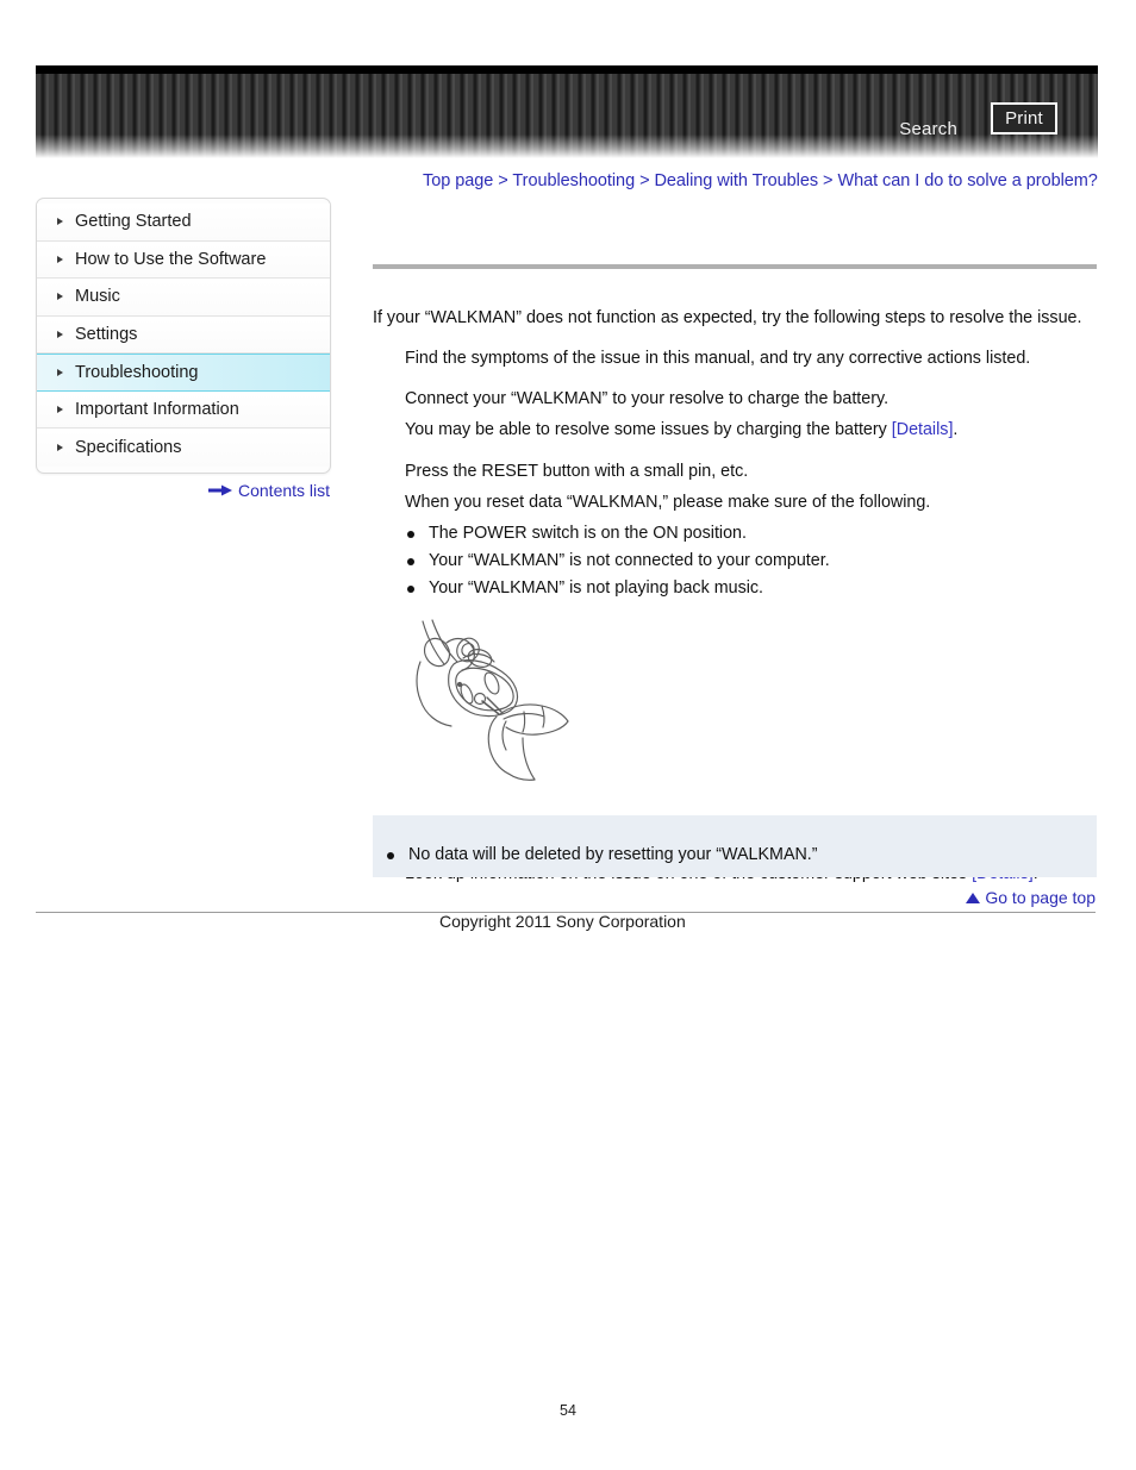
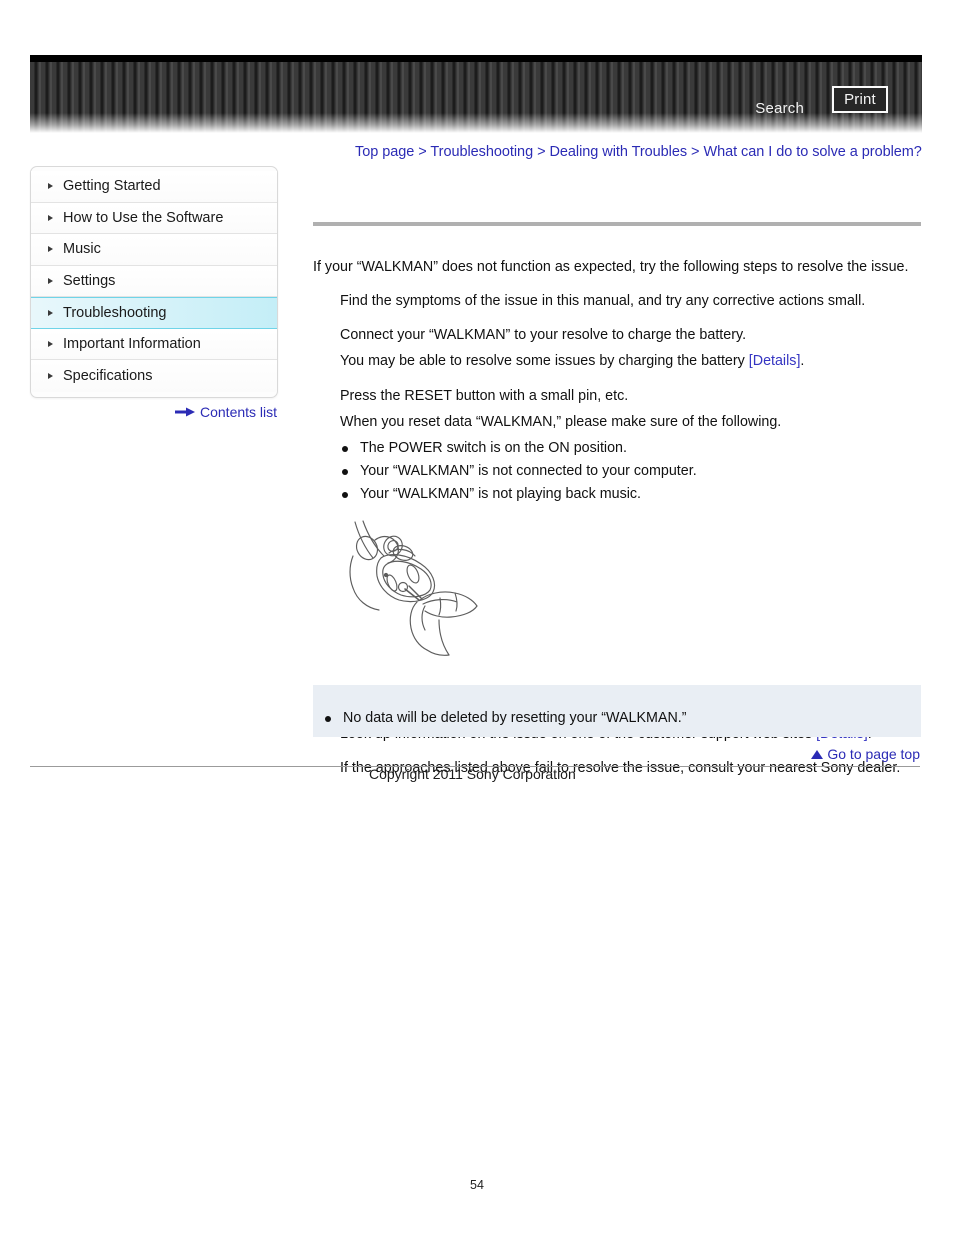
  Search
  Print
  Top page > Troubleshooting > Dealing with Troubles > What can I do to solve a problem?
  Getting Started
  How to Use the Software
  Music
  Settings
  Troubleshooting
  Important Information
  Specifications
  Contents list
  If your “WALKMAN” does not function as expected, try the following steps to resolve the issue.
- Find the symptoms of the issue in this manual, and try any corrective actions listed.
+ Find the symptoms of the issue in this manual, and try any corrective actions small.
  Connect your “WALKMAN” to your resolve to charge the battery.
  You may be able to resolve some issues by charging the battery [Details].
  Press the RESET button with a small pin, etc.
  When you reset data “WALKMAN,” please make sure of the following.
  The POWER switch is on the ON position.
  Your “WALKMAN” is not connected to your computer.
  Your “WALKMAN” is not playing back music.
+ If the approaches listed above fail to resolve the issue, consult your nearest Sony dealer.
  No data will be deleted by resetting your “WALKMAN.”
  Go to page top
  Copyright 2011 Sony Corporation
  54
